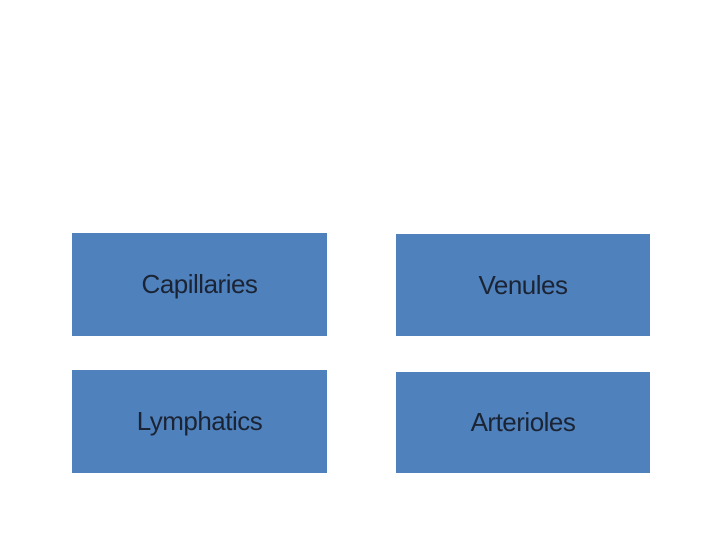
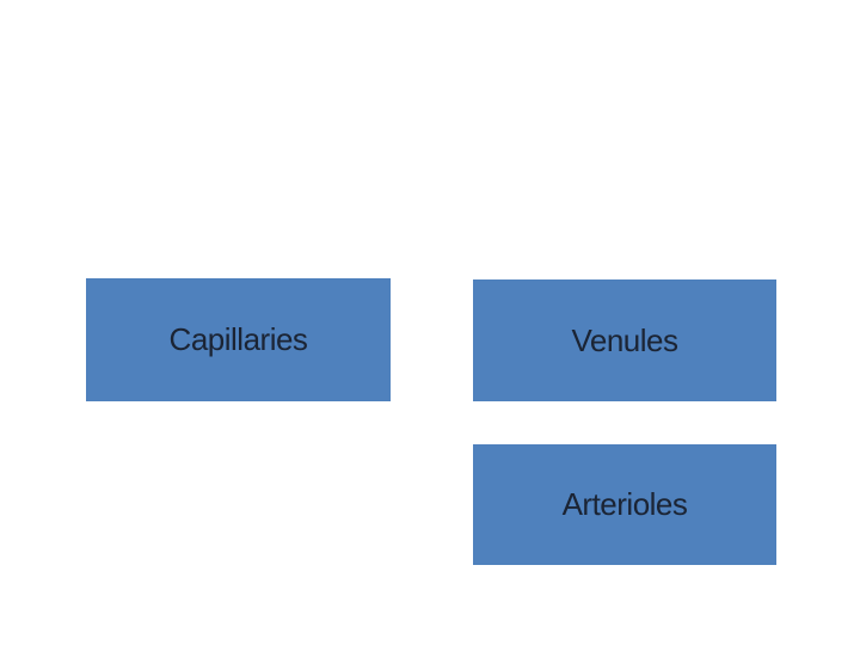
  Capillaries
  Venules
- Lymphatics
  Arterioles
